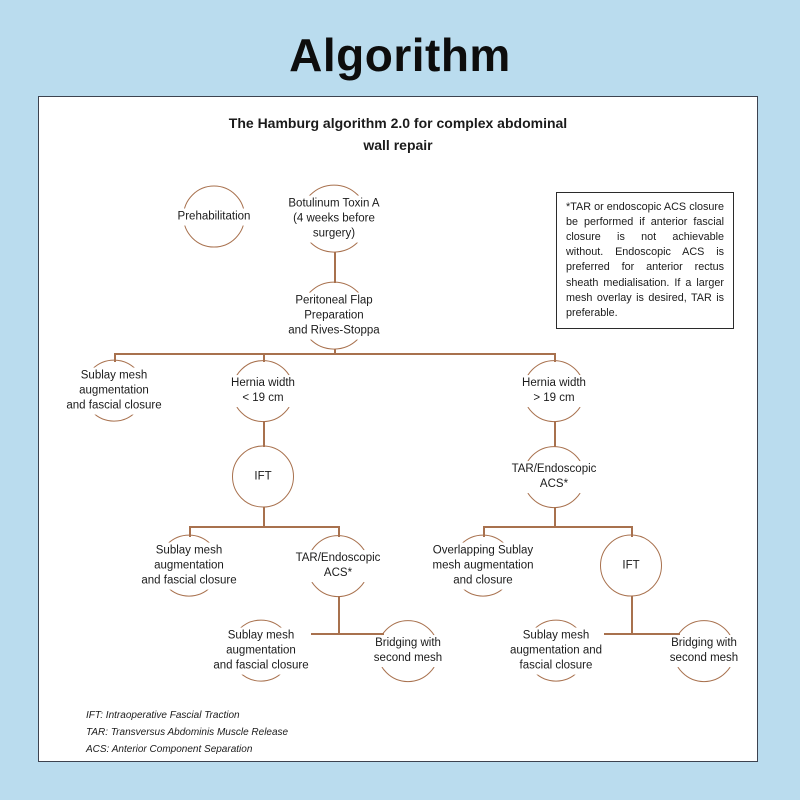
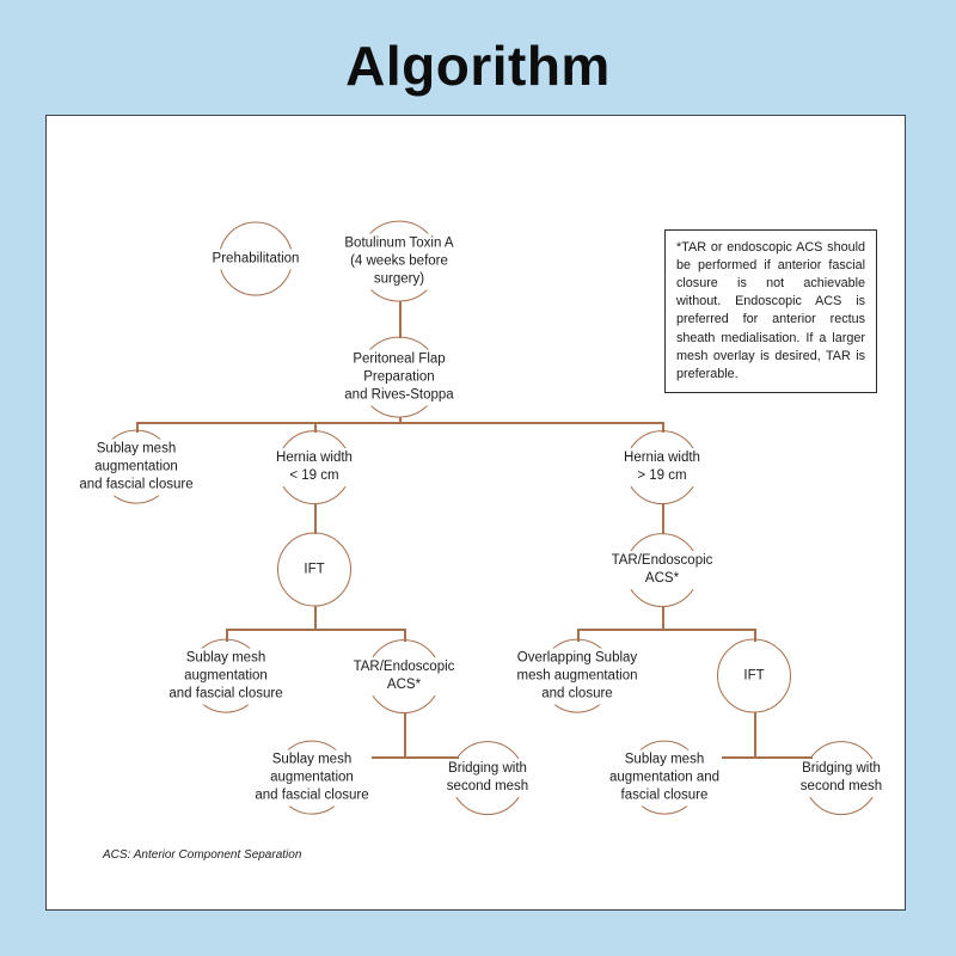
  Algorithm
- The Hamburg algorithm 2.0 for complex abdominal
- wall repair
- *TAR or endoscopic ACS closure be performed if anterior fascial closure is not achievable without. Endoscopic ACS is preferred for anterior rectus sheath medialisation. If a larger mesh overlay is desired, TAR is preferable.
+ *TAR or endoscopic ACS should be performed if anterior fascial closure is not achievable without. Endoscopic ACS is preferred for anterior rectus sheath medialisation. If a larger mesh overlay is desired, TAR is preferable.
  Prehabilitation
  Botulinum Toxin A
  (4 weeks before
  surgery)
  Peritoneal Flap
  Preparation
  and Rives-Stoppa
  Sublay mesh
  augmentation
  and fascial closure
  Hernia width
  < 19 cm
  Hernia width
  > 19 cm
  IFT
  TAR/Endoscopic
  ACS*
  Sublay mesh
  augmentation
  and fascial closure
  TAR/Endoscopic
  ACS*
  Overlapping Sublay
  mesh augmentation
  and closure
  IFT
  Sublay mesh
  augmentation
  and fascial closure
  Bridging with
  second mesh
  Sublay mesh
  augmentation and
  fascial closure
  Bridging with
  second mesh
- IFT: Intraoperative Fascial Traction
- TAR: Transversus Abdominis Muscle Release
  ACS: Anterior Component Separation
